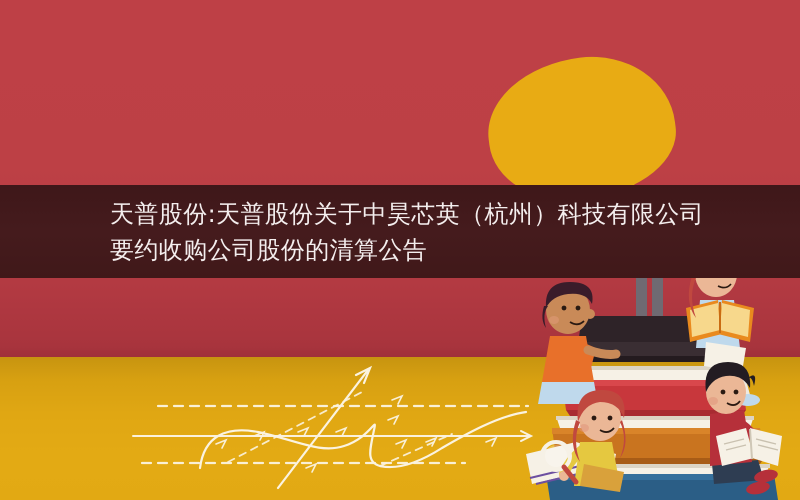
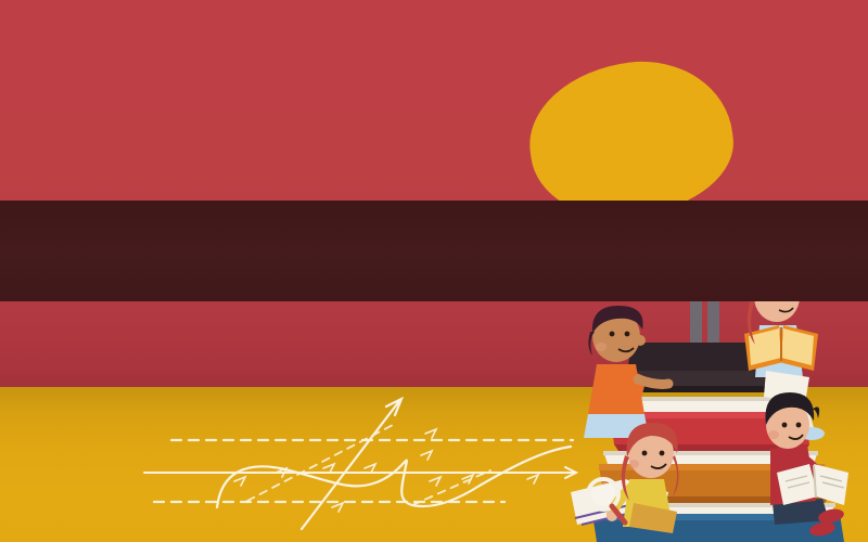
- 天普股份:天普股份关于中昊芯英（杭州）科技有限公司要约收购公司股份的清算公告
